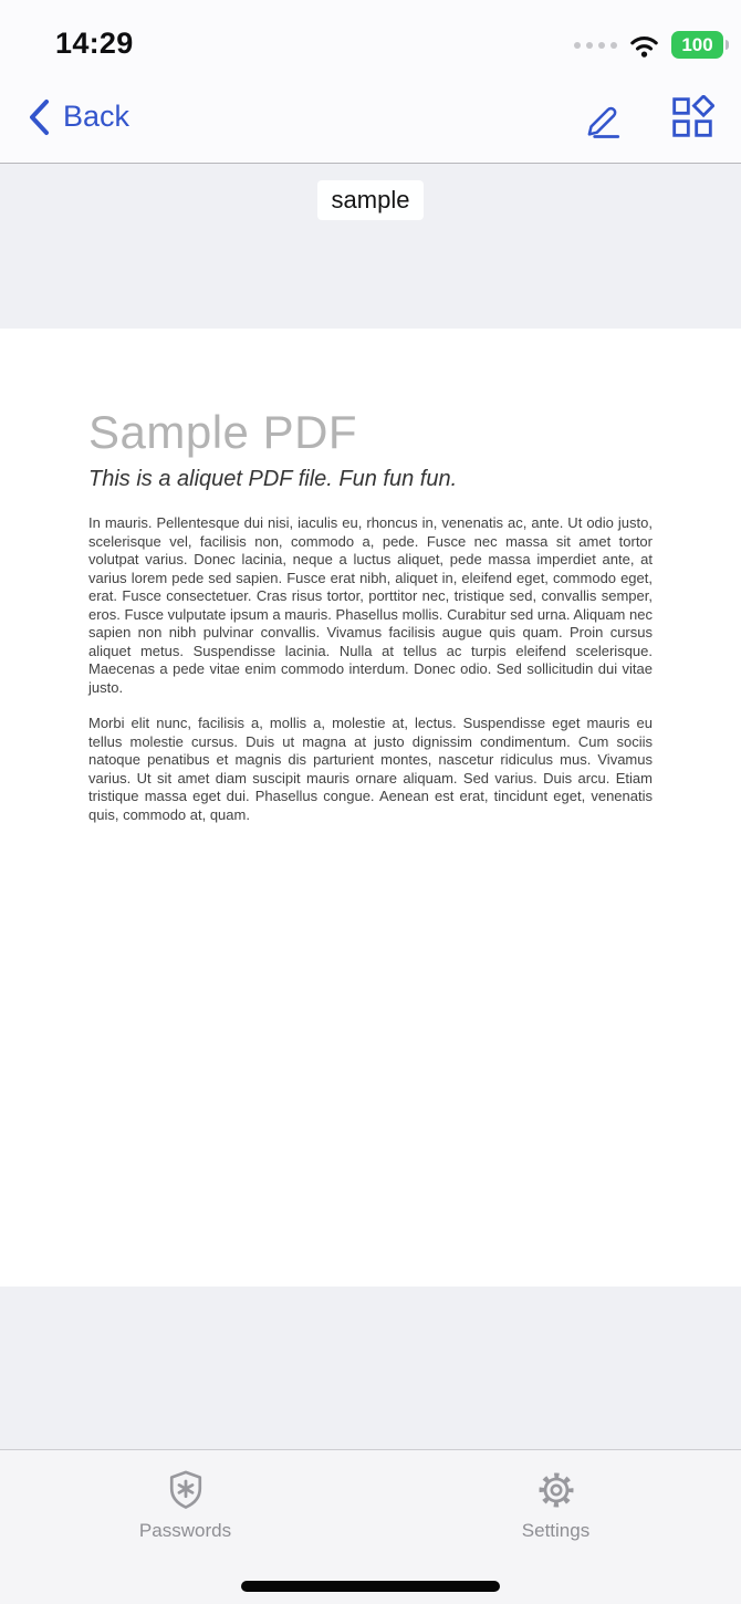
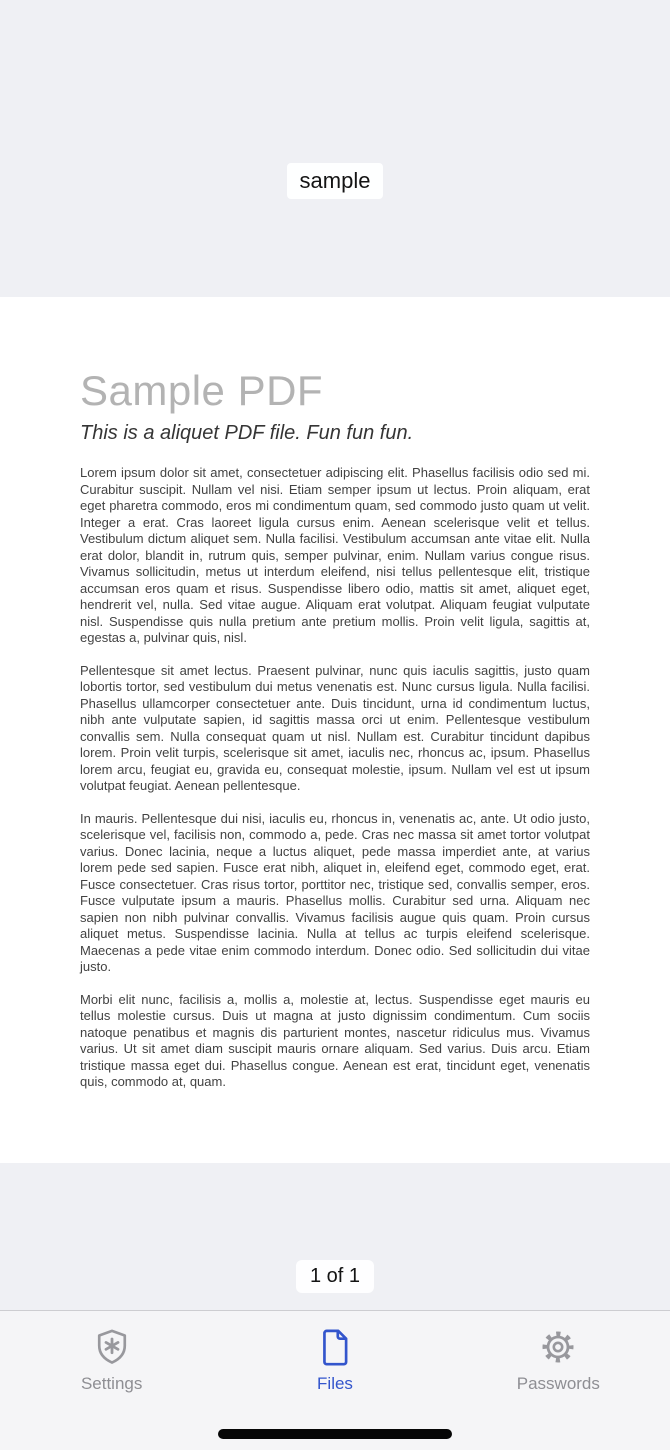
- 14:29
- 100
- Back
  sample
  Sample PDF
  This is a aliquet PDF file. Fun fun fun.
+ Lorem ipsum dolor sit amet, consectetuer adipiscing elit. Phasellus facilisis odio sed mi. Curabitur suscipit. Nullam vel nisi. Etiam semper ipsum ut lectus. Proin aliquam, erat eget pharetra commodo, eros mi condimentum quam, sed commodo justo quam ut velit. Integer a erat. Cras laoreet ligula cursus enim. Aenean scelerisque velit et tellus. Vestibulum dictum aliquet sem. Nulla facilisi. Vestibulum accumsan ante vitae elit. Nulla erat dolor, blandit in, rutrum quis, semper pulvinar, enim. Nullam varius congue risus. Vivamus sollicitudin, metus ut interdum eleifend, nisi tellus pellentesque elit, tristique accumsan eros quam et risus. Suspendisse libero odio, mattis sit amet, aliquet eget, hendrerit vel, nulla. Sed vitae augue. Aliquam erat volutpat. Aliquam feugiat vulputate nisl. Suspendisse quis nulla pretium ante pretium mollis. Proin velit ligula, sagittis at, egestas a, pulvinar quis, nisl.
+ Pellentesque sit amet lectus. Praesent pulvinar, nunc quis iaculis sagittis, justo quam lobortis tortor, sed vestibulum dui metus venenatis est. Nunc cursus ligula. Nulla facilisi. Phasellus ullamcorper consectetuer ante. Duis tincidunt, urna id condimentum luctus, nibh ante vulputate sapien, id sagittis massa orci ut enim. Pellentesque vestibulum convallis sem. Nulla consequat quam ut nisl. Nullam est. Curabitur tincidunt dapibus lorem. Proin velit turpis, scelerisque sit amet, iaculis nec, rhoncus ac, ipsum. Phasellus lorem arcu, feugiat eu, gravida eu, consequat molestie, ipsum. Nullam vel est ut ipsum volutpat feugiat. Aenean pellentesque.
- In mauris. Pellentesque dui nisi, iaculis eu, rhoncus in, venenatis ac, ante. Ut odio justo, scelerisque vel, facilisis non, commodo a, pede. Fusce nec massa sit amet tortor volutpat varius. Donec lacinia, neque a luctus aliquet, pede massa imperdiet ante, at varius lorem pede sed sapien. Fusce erat nibh, aliquet in, eleifend eget, commodo eget, erat. Fusce consectetuer. Cras risus tortor, porttitor nec, tristique sed, convallis semper, eros. Fusce vulputate ipsum a mauris. Phasellus mollis. Curabitur sed urna. Aliquam nec sapien non nibh pulvinar convallis. Vivamus facilisis augue quis quam. Proin cursus aliquet metus. Suspendisse lacinia. Nulla at tellus ac turpis eleifend scelerisque. Maecenas a pede vitae enim commodo interdum. Donec odio. Sed sollicitudin dui vitae justo.
+ In mauris. Pellentesque dui nisi, iaculis eu, rhoncus in, venenatis ac, ante. Ut odio justo, scelerisque vel, facilisis non, commodo a, pede. Cras nec massa sit amet tortor volutpat varius. Donec lacinia, neque a luctus aliquet, pede massa imperdiet ante, at varius lorem pede sed sapien. Fusce erat nibh, aliquet in, eleifend eget, commodo eget, erat. Fusce consectetuer. Cras risus tortor, porttitor nec, tristique sed, convallis semper, eros. Fusce vulputate ipsum a mauris. Phasellus mollis. Curabitur sed urna. Aliquam nec sapien non nibh pulvinar convallis. Vivamus facilisis augue quis quam. Proin cursus aliquet metus. Suspendisse lacinia. Nulla at tellus ac turpis eleifend scelerisque. Maecenas a pede vitae enim commodo interdum. Donec odio. Sed sollicitudin dui vitae justo.
  Morbi elit nunc, facilisis a, mollis a, molestie at, lectus. Suspendisse eget mauris eu tellus molestie cursus. Duis ut magna at justo dignissim condimentum. Cum sociis natoque penatibus et magnis dis parturient montes, nascetur ridiculus mus. Vivamus varius. Ut sit amet diam suscipit mauris ornare aliquam. Sed varius. Duis arcu. Etiam tristique massa eget dui. Phasellus congue. Aenean est erat, tincidunt eget, venenatis quis, commodo at, quam.
+ 1 of 1
- Passwords
+ Settings
+ Files
- Settings
+ Passwords
